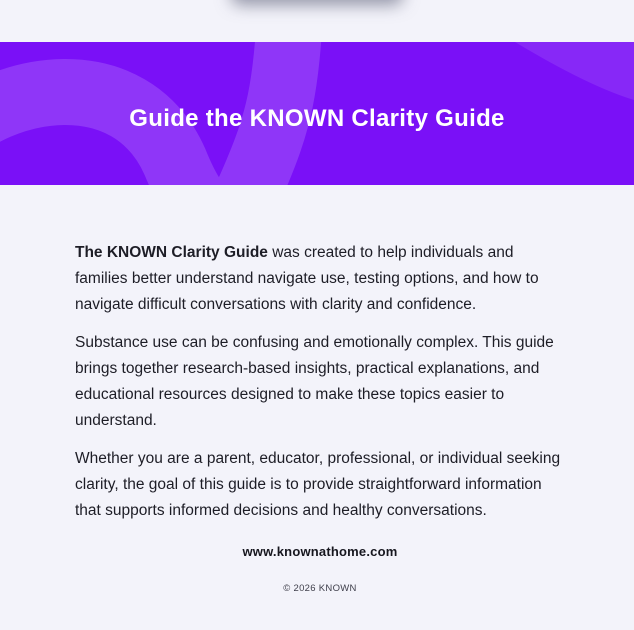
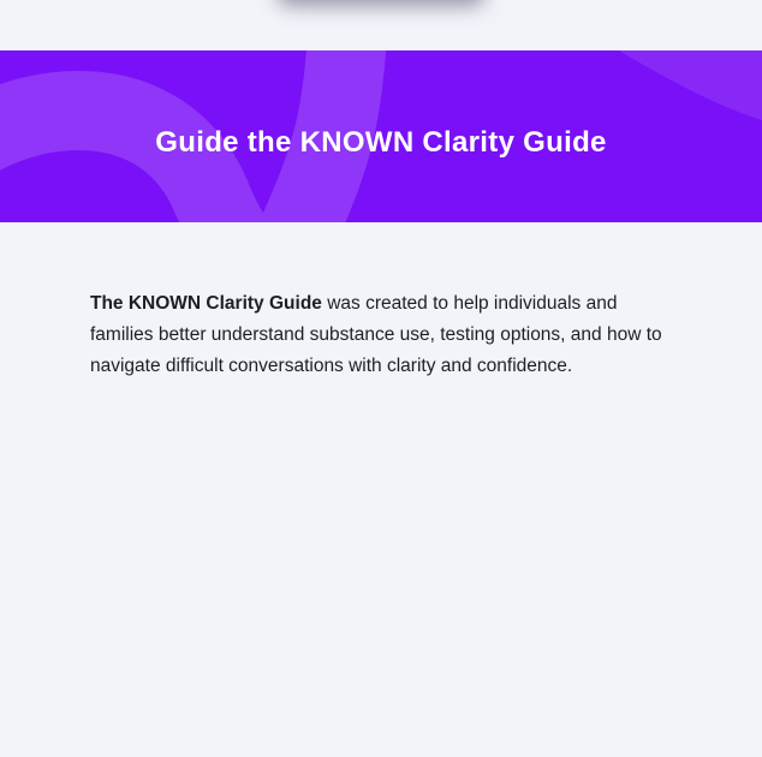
  Guide the KNOWN Clarity Guide
- The KNOWN Clarity Guide was created to help individuals and families better understand navigate use, testing options, and how to navigate difficult conversations with clarity and confidence.
+ The KNOWN Clarity Guide was created to help individuals and families better understand substance use, testing options, and how to navigate difficult conversations with clarity and confidence.
- Substance use can be confusing and emotionally complex. This guide brings together research-based insights, practical explanations, and educational resources designed to make these topics easier to understand.
- Whether you are a parent, educator, professional, or individual seeking clarity, the goal of this guide is to provide straightforward information that supports informed decisions and healthy conversations.
- www.knownathome.com
- © 2026 KNOWN
